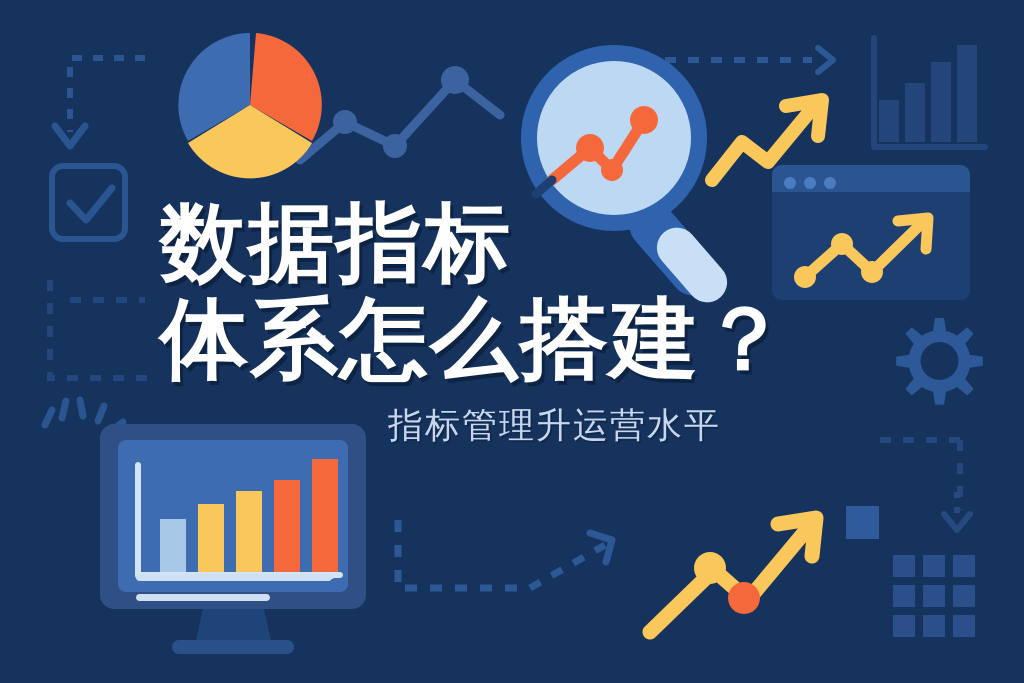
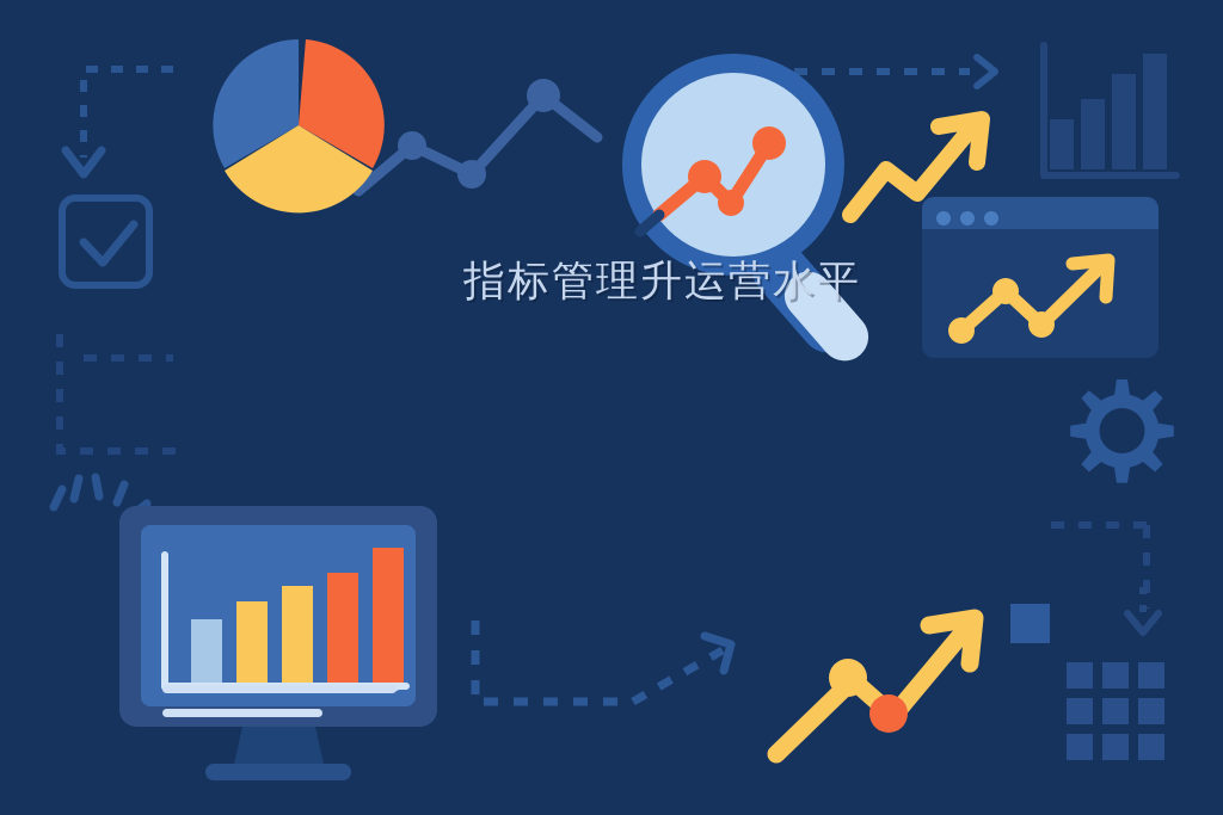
- 数据指标
- 体系怎么搭建？
  指标管理升运营水平
